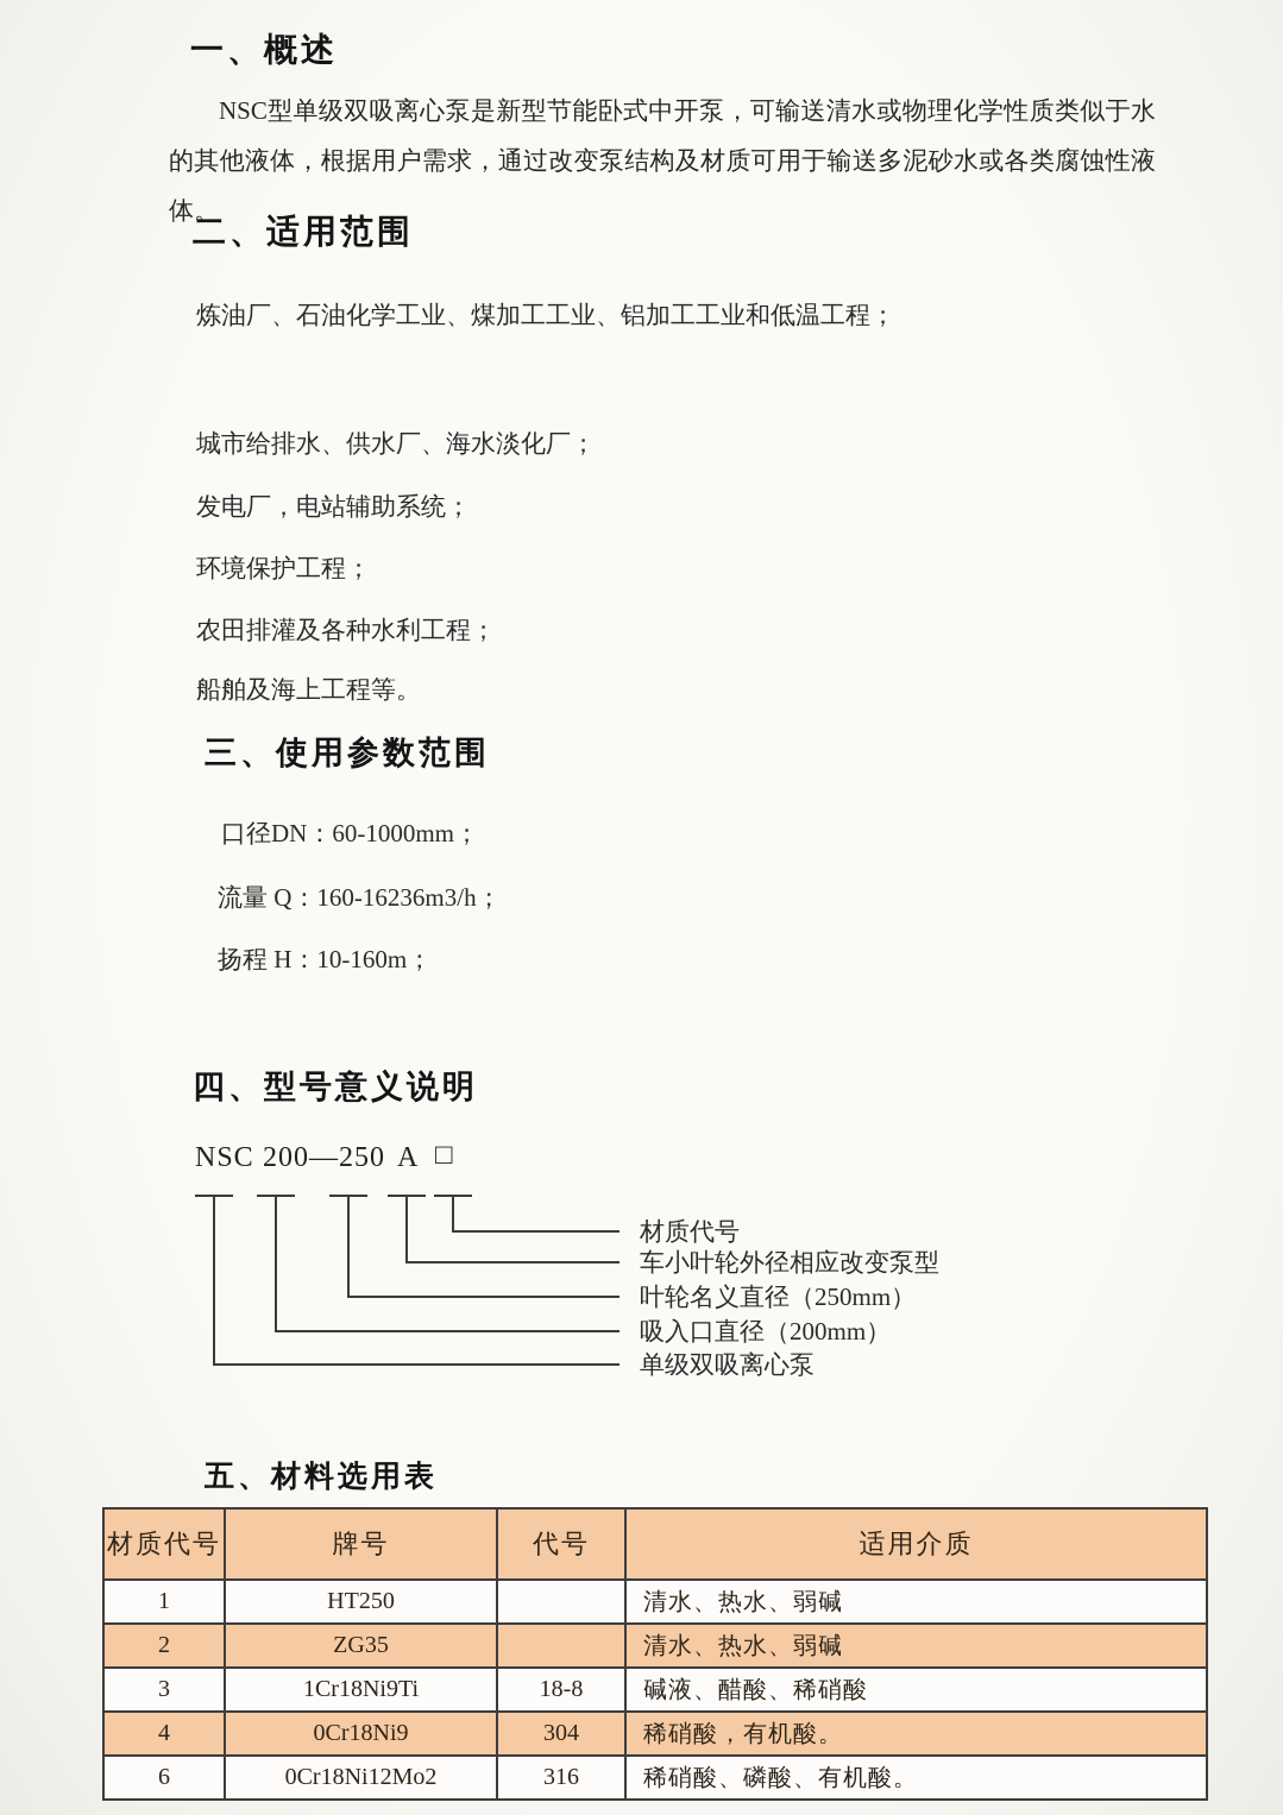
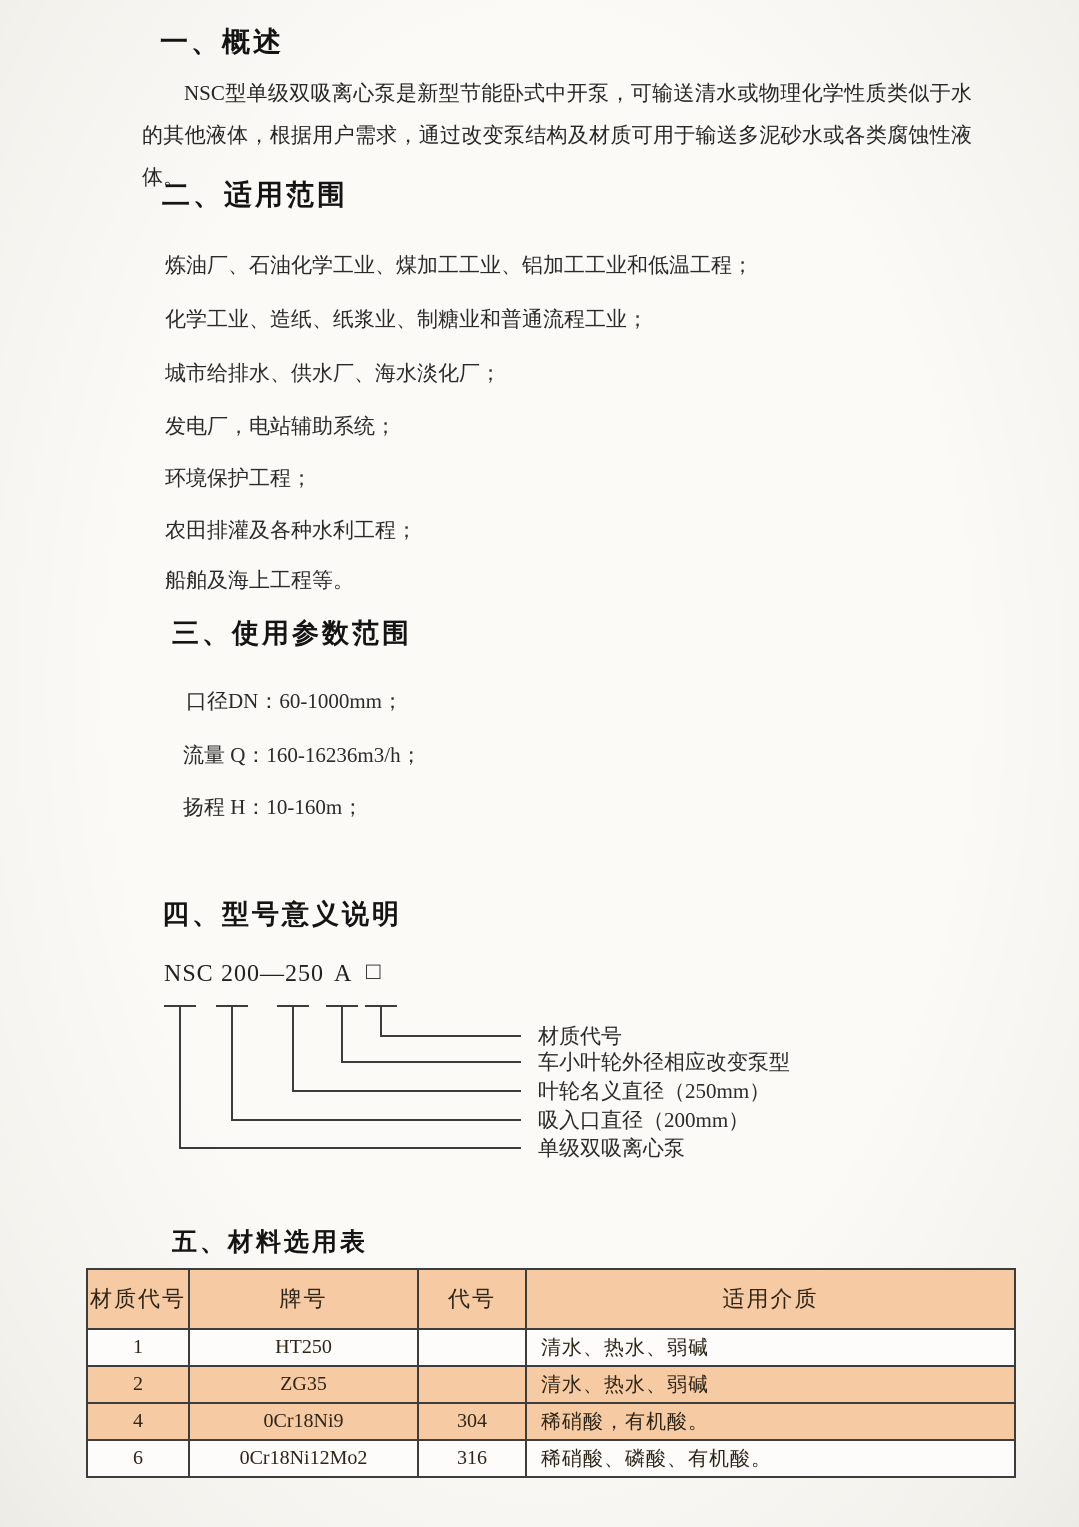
  一、概述
  NSC型单级双吸离心泵是新型节能卧式中开泵，可输送清水或物理化学性质类似于水的其他液体，根据用户需求，通过改变泵结构及材质可用于输送多泥砂水或各类腐蚀性液体。
  二、适用范围
  炼油厂、石油化学工业、煤加工工业、铝加工工业和低温工程；
+ 化学工业、造纸、纸浆业、制糖业和普通流程工业；
  城市给排水、供水厂、海水淡化厂；
  发电厂，电站辅助系统；
  环境保护工程；
  农田排灌及各种水利工程；
  船舶及海上工程等。
  三、使用参数范围
  口径DN：60-1000mm；
  流量 Q：160-16236m3/h；
  扬程 H：10-160m；
  四、型号意义说明
  NSC
  200—250
  A
  □
  材质代号
  车小叶轮外径相应改变泵型
  叶轮名义直径（250mm）
  吸入口直径（200mm）
  单级双吸离心泵
  五、材料选用表
  材质代号	牌号	代号	适用介质
  1	HT250		清水、热水、弱碱
  2	ZG35		清水、热水、弱碱
- 3	1Cr18Ni9Ti	18-8	碱液、醋酸、稀硝酸
  4	0Cr18Ni9	304	稀硝酸，有机酸。
  6	0Cr18Ni12Mo2	316	稀硝酸、磷酸、有机酸。
